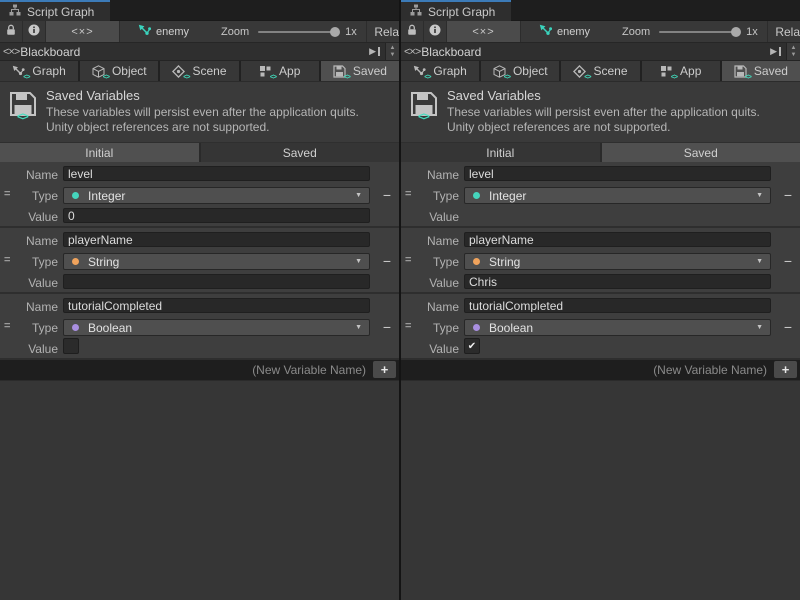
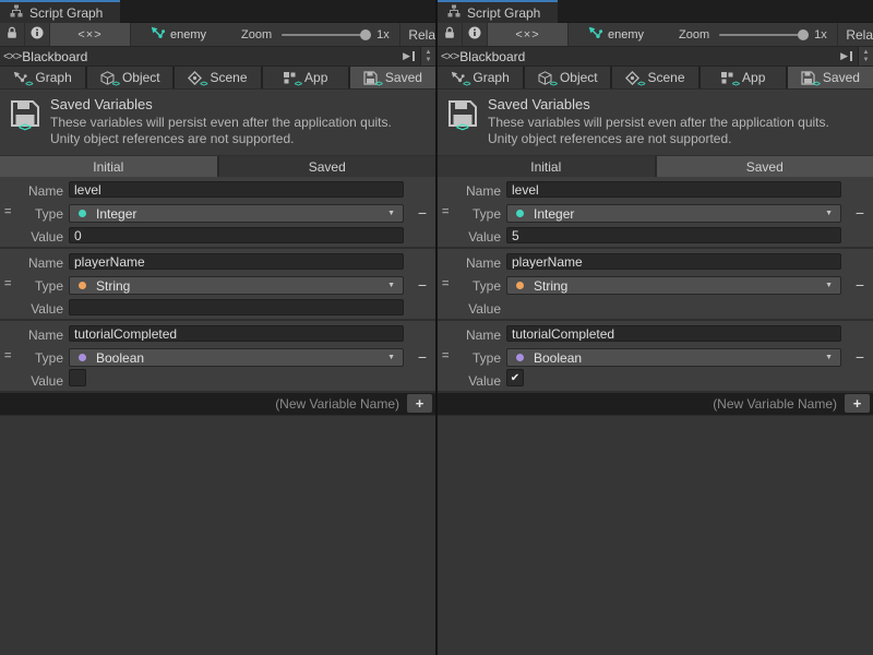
  Script Graph
  <×>
  enemy
  Zoom
  1x
  Rela
  <×>
  Blackboard
  ▶
  Graph
  Object
  Scene
  App
  Saved
  <>
  Saved Variables
  These variables will persist even after the application quits.
  Unity object references are not supported.
  Initial
  Saved
  =
  Name
  level
  Type
  Integer
  −
  Value
  0
  =
  Name
  playerName
  Type
  String
  −
  Value
  =
  Name
  tutorialCompleted
  Type
  Boolean
  −
  Value
  (New Variable Name)
  +
  Script Graph
  <×>
  enemy
  Zoom
  1x
  Rela
  <×>
  Blackboard
  ▶
  Graph
  Object
  Scene
  App
  Saved
  <>
  Saved Variables
  These variables will persist even after the application quits.
  Unity object references are not supported.
  Initial
  Saved
  =
  Name
  level
  Type
  Integer
  −
  Value
+ 5
  =
  Name
  playerName
  Type
  String
  −
  Value
- Chris
  =
  Name
  tutorialCompleted
  Type
  Boolean
  −
  Value
  ✔
  (New Variable Name)
  +
